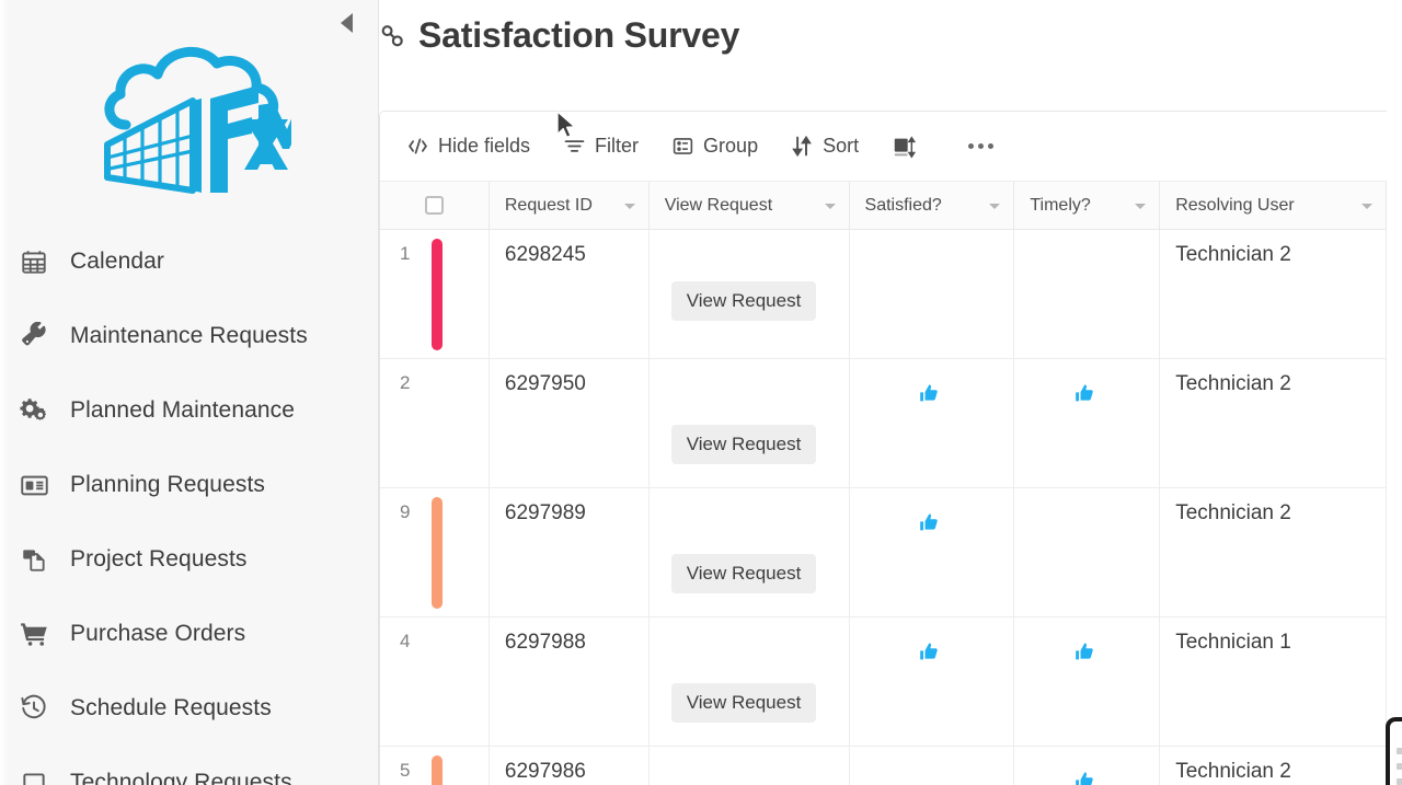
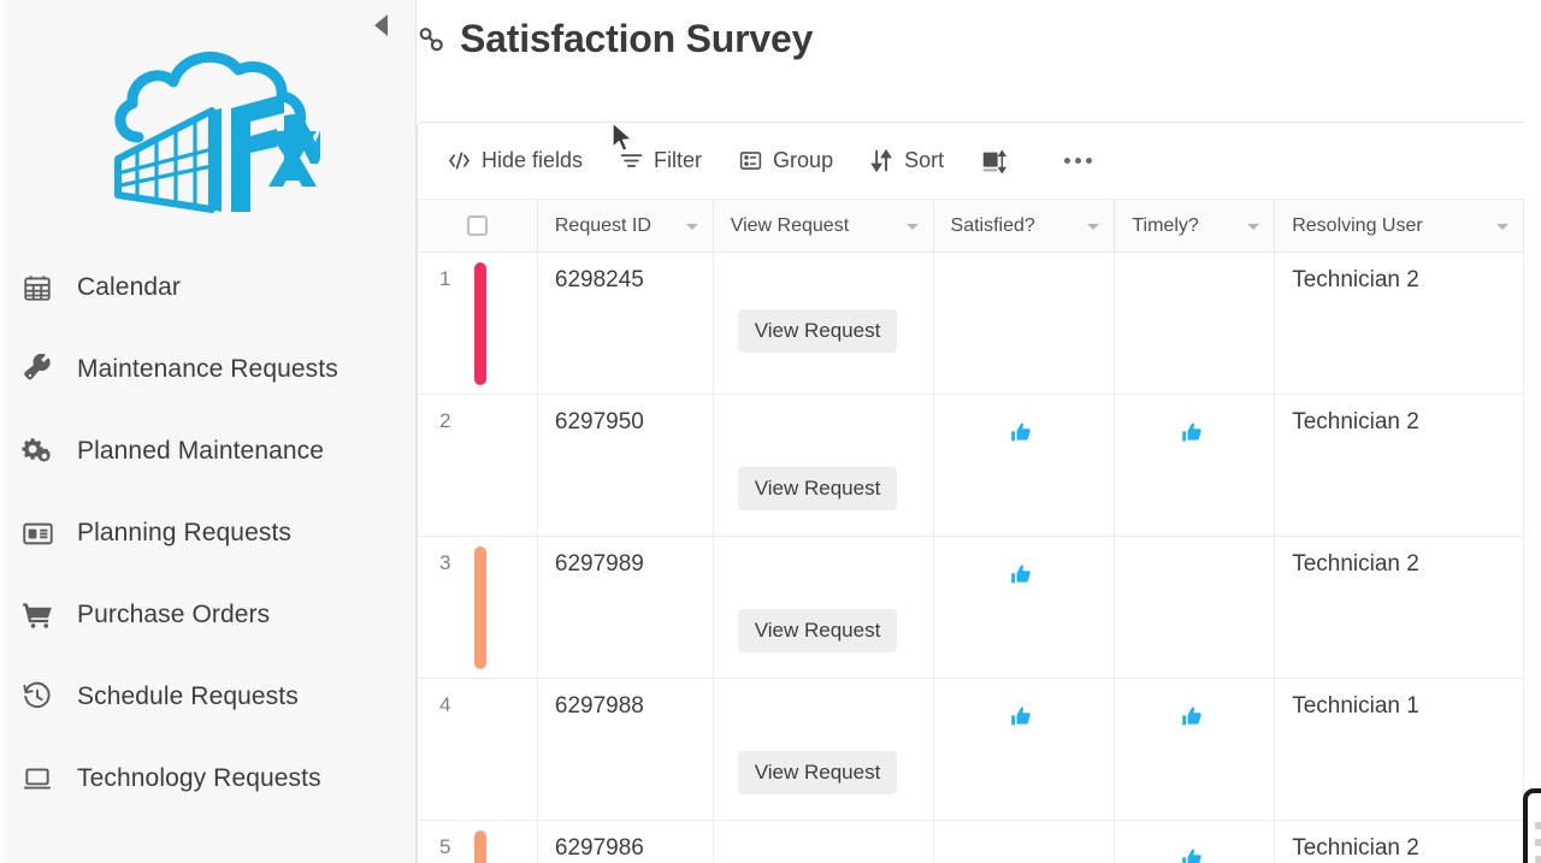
  Calendar
  Maintenance Requests
  Planned Maintenance
  Planning Requests
- Project Requests
  Purchase Orders
  Schedule Requests
  Technology Requests
  Satisfaction Survey
  Hide fields
  Filter
  Group
  Sort
  Request ID
  View Request
  Satisfied?
  Timely?
  Resolving User
  1
  6298245
  View Request
  Technician 2
  2
  6297950
  View Request
  Technician 2
- 9
+ 3
  6297989
  View Request
  Technician 2
  4
  6297988
  View Request
  Technician 1
  5
  6297986
  Technician 2
